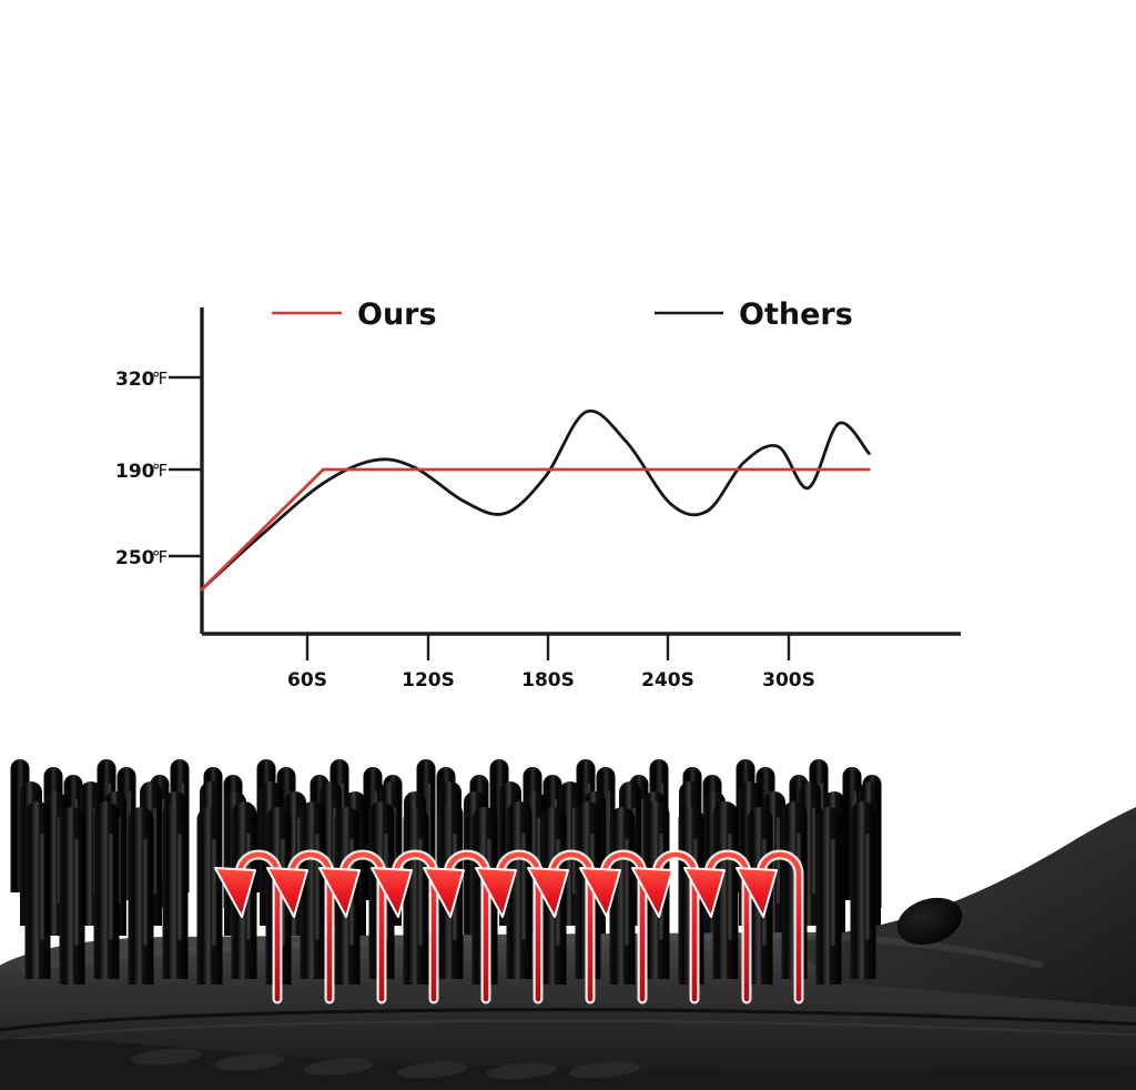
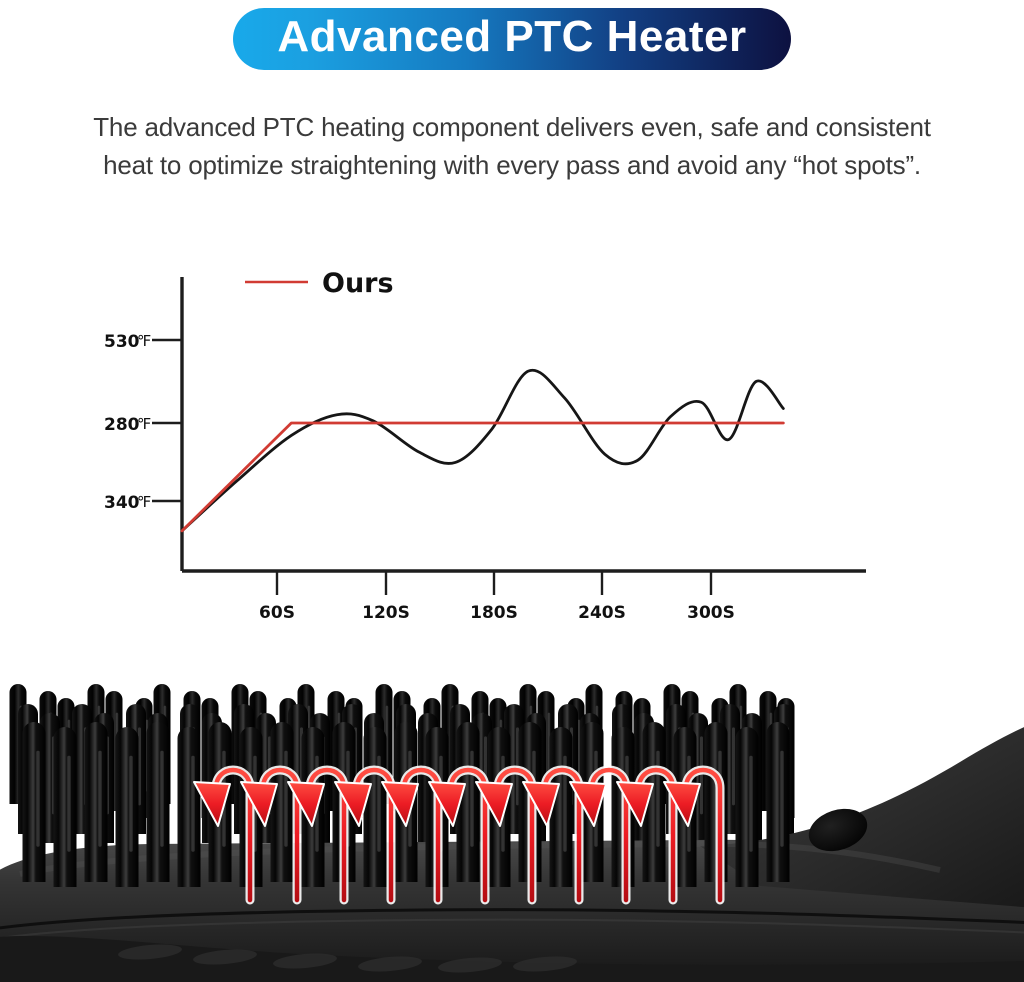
+ Advanced PTC Heater
+ The advanced PTC heating component delivers even, safe and consistent
+ heat to optimize straightening with every pass and avoid any “hot spots”.
  Ours
- Others
- 320
+ 530
  ℉
- 190
+ 280
  ℉
- 250
+ 340
  ℉
  60S
  120S
  180S
  240S
  300S
